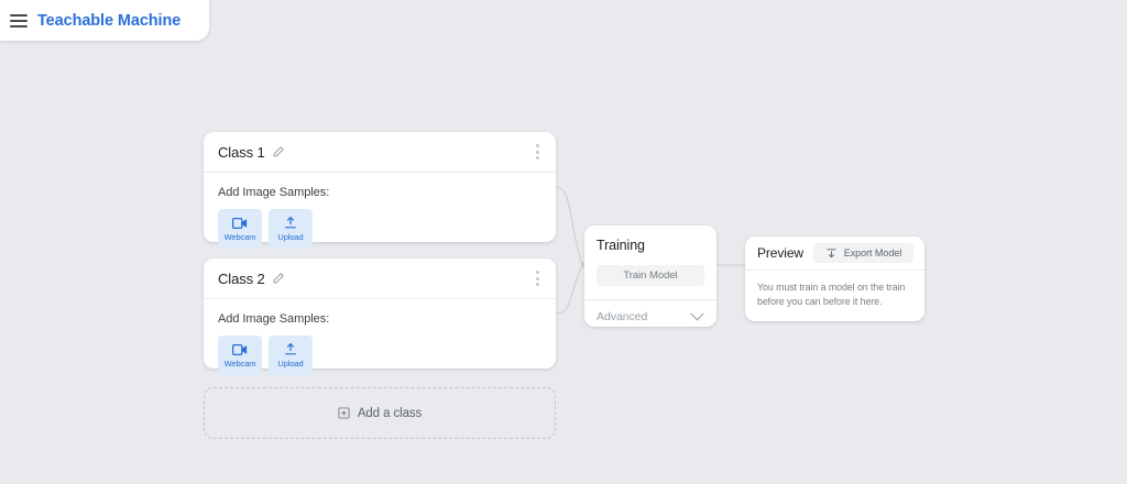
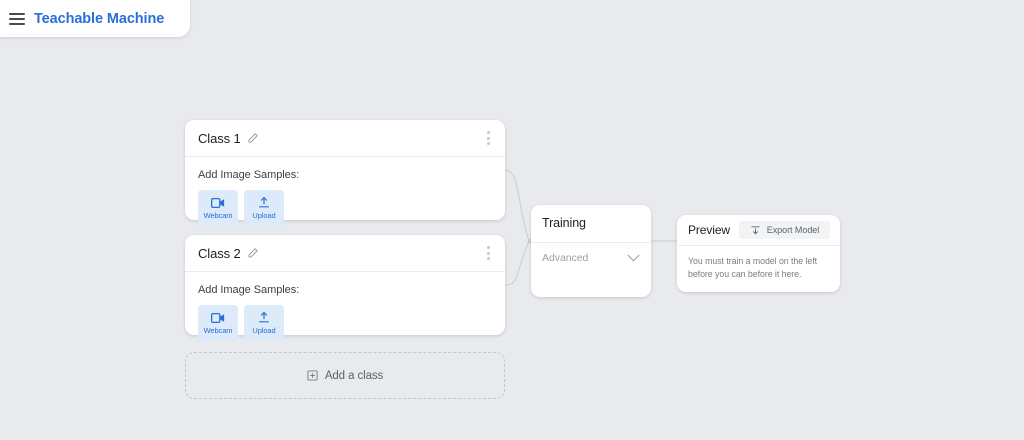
  Teachable Machine
  Class 1
  Add Image Samples:
  Webcam
  Upload
  Class 2
  Add Image Samples:
  Webcam
  Upload
  Add a class
  Training
- Train Model
  Advanced
  Preview
  Export Model
- You must train a model on the train
+ You must train a model on the left
  before you can before it here.
